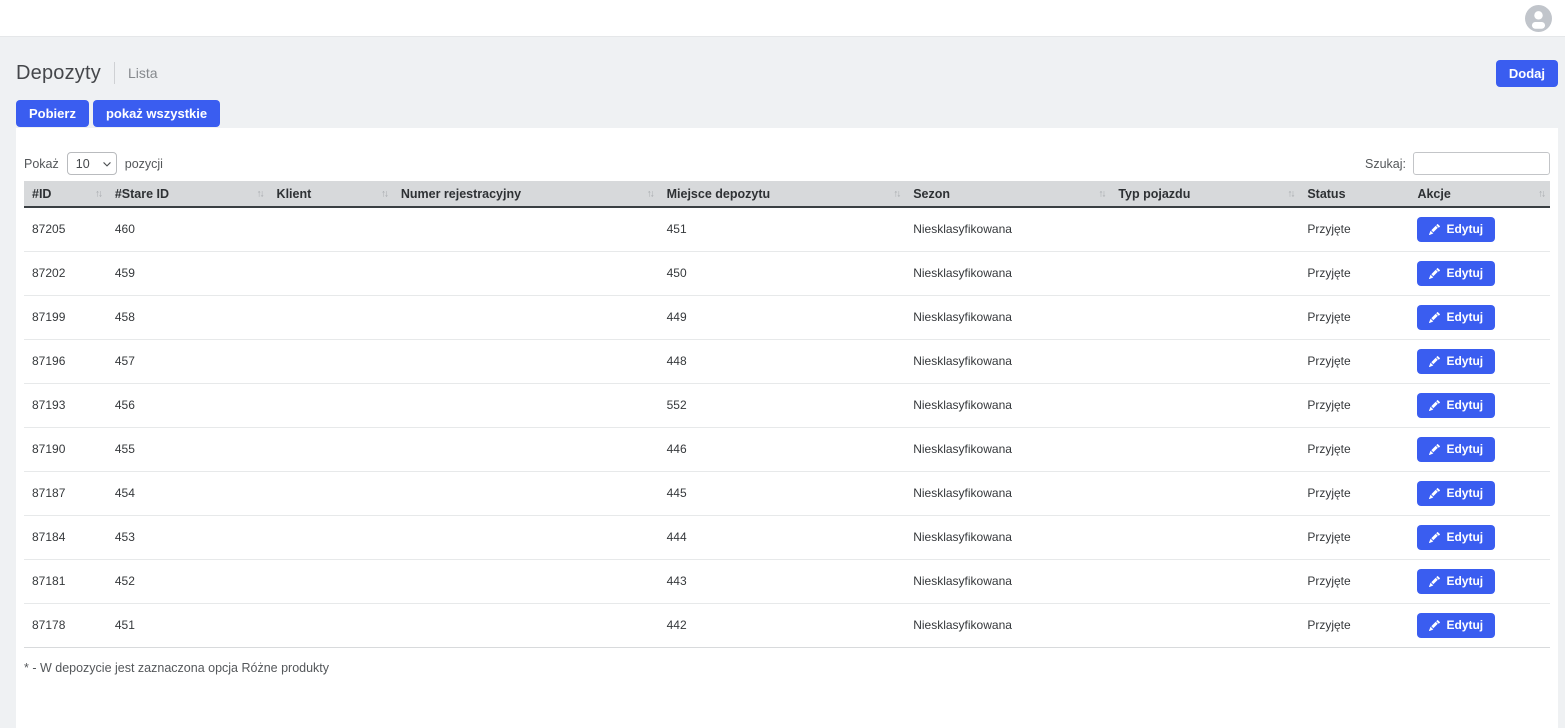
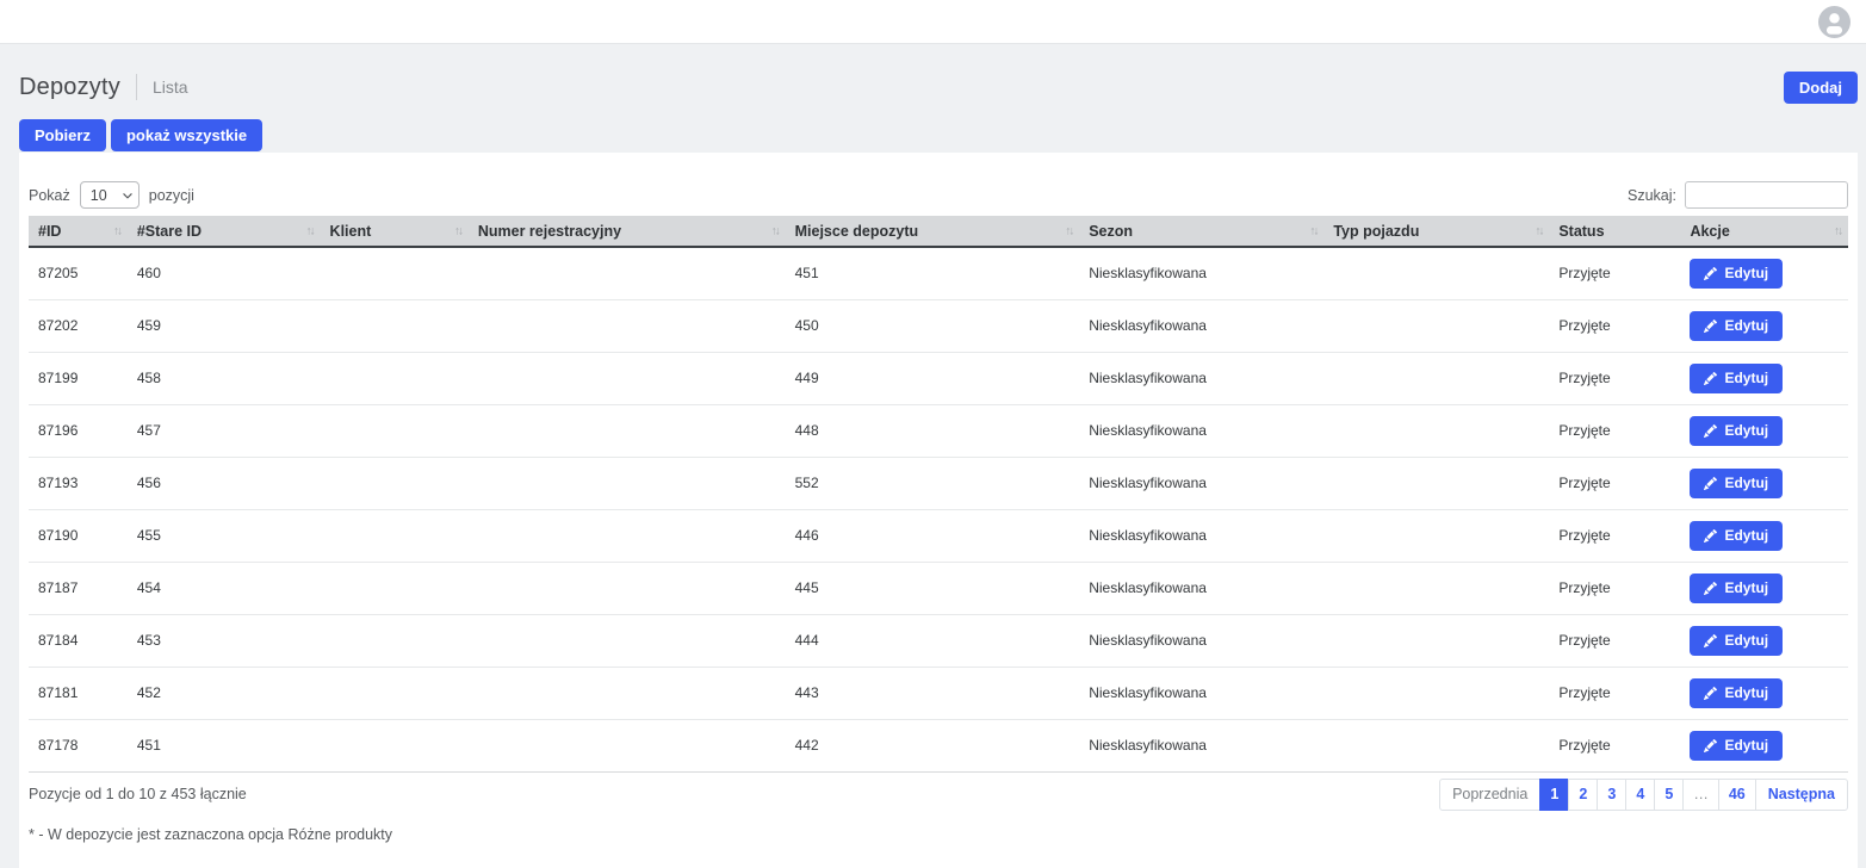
  Depozyty
  Lista
  Dodaj
  Pobierz
  pokaż wszystkie
  Pokaż
  10
  pozycji
  Szukaj:
  #ID ↑↓	#Stare ID ↑↓	Klient ↑↓	Numer rejestracyjny ↑↓	Miejsce depozytu ↑↓	Sezon ↑↓	Typ pojazdu ↑↓	Status	Akcje ↑↓
  87205	460			451	Niesklasyfikowana		Przyjęte	Edytuj
  87202	459			450	Niesklasyfikowana		Przyjęte	Edytuj
  87199	458			449	Niesklasyfikowana		Przyjęte	Edytuj
  87196	457			448	Niesklasyfikowana		Przyjęte	Edytuj
  87193	456			552	Niesklasyfikowana		Przyjęte	Edytuj
  87190	455			446	Niesklasyfikowana		Przyjęte	Edytuj
  87187	454			445	Niesklasyfikowana		Przyjęte	Edytuj
  87184	453			444	Niesklasyfikowana		Przyjęte	Edytuj
  87181	452			443	Niesklasyfikowana		Przyjęte	Edytuj
  87178	451			442	Niesklasyfikowana		Przyjęte	Edytuj
+ Pozycje od 1 do 10 z 453 łącznie
+ Poprzednia
+ 1
+ 2
+ 3
+ 4
+ 5
+ …
+ 46
+ Następna
  * - W depozycie jest zaznaczona opcja Różne produkty
